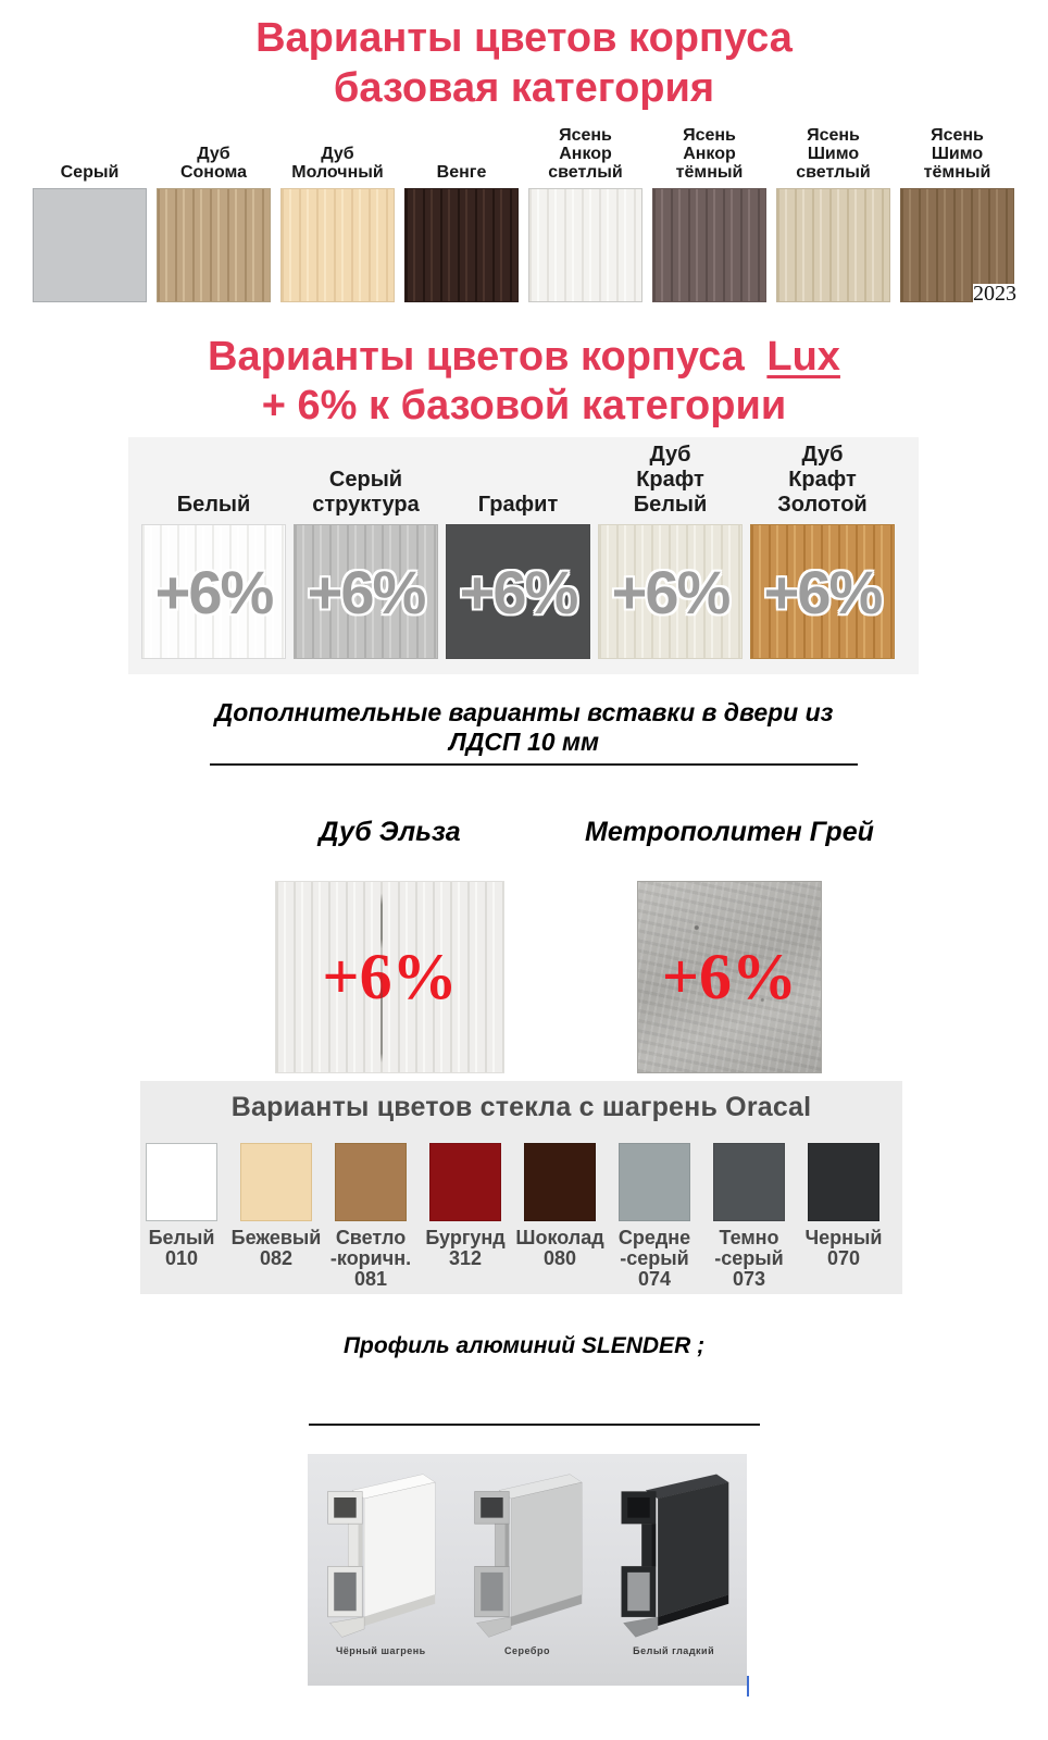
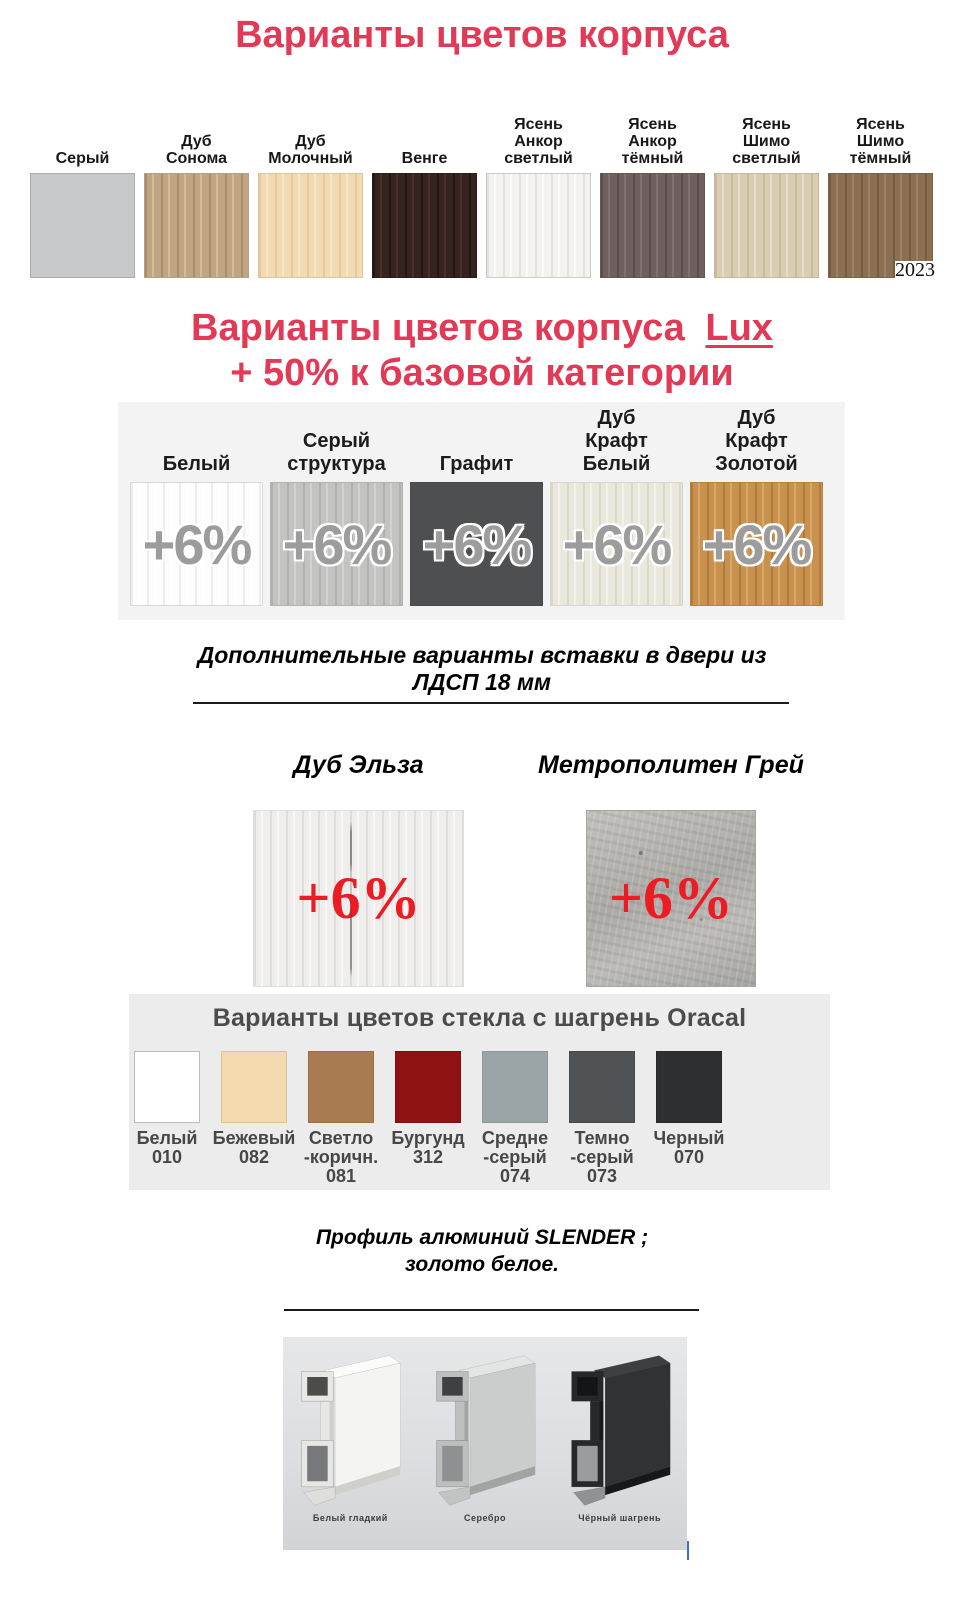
  Варианты цветов корпуса
- базовая категория
  Серый
  Дуб
  Сонома
  Дуб
  Молочный
  Венге
  Ясень
  Анкор
  светлый
  Ясень
  Анкор
  тёмный
  Ясень
  Шимо
  светлый
  Ясень
  Шимо
  тёмный
  2023
  Варианты цветов корпуса Lux
- + 6% к базовой категории
+ + 50% к базовой категории
  Белый
  +6%
  Серый
  структура
  +6%
  Графит
  +6%
  Дуб
  Крафт
  Белый
  +6%
  Дуб
  Крафт
  Золотой
  +6%
  Дополнительные варианты вставки в двери из
- ЛДСП 10 мм
+ ЛДСП 18 мм
  Дуб Эльза
  +6%
  Метрополитен Грей
  +6%
  Варианты цветов стекла с шагрень Oracal
  Белый
  010
  Бежевый
  082
  Светло
  -коричн.
  081
  Бургунд
  312
- Шоколад
- 080
  Средне
  -серый
  074
  Темно
  -серый
  073
  Черный
  070
  Профиль алюминий SLENDER ;
+ золото белое.
- Чёрный шагрень
+ Белый гладкий
  Серебро
- Белый гладкий
+ Чёрный шагрень
